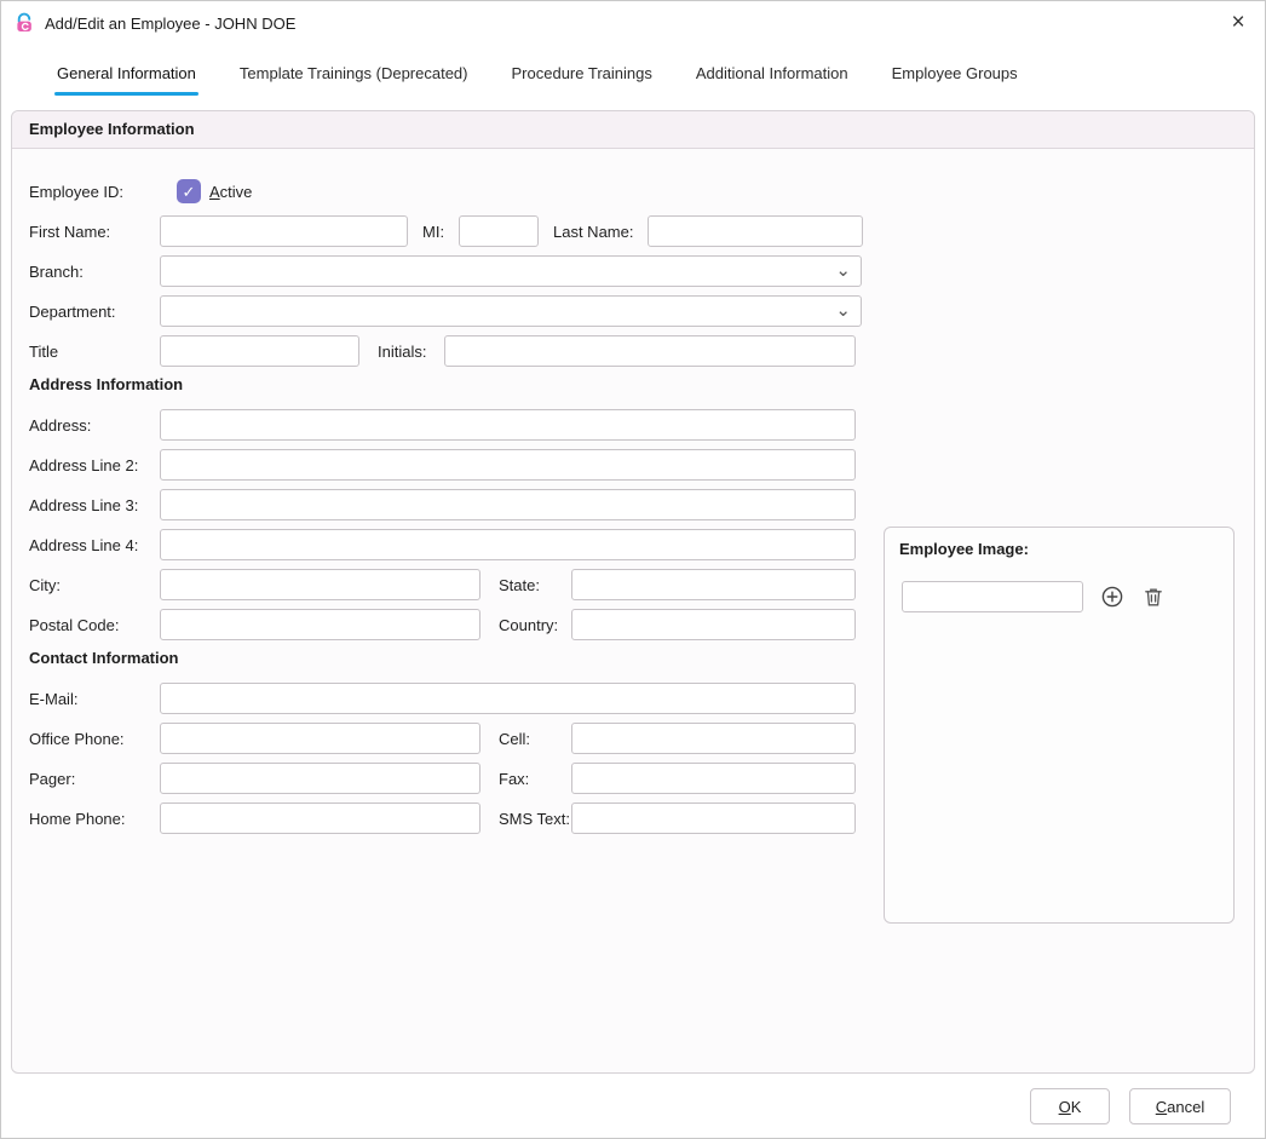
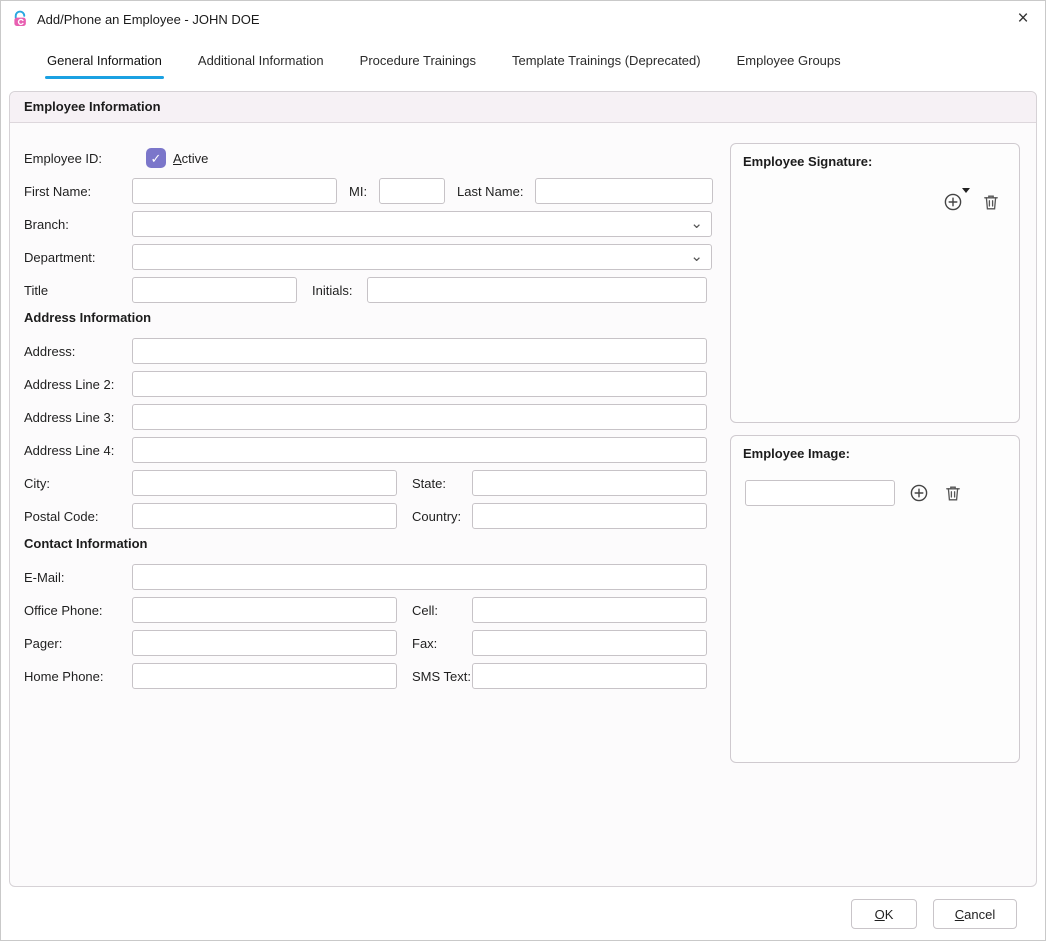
- Add/Edit an Employee - JOHN DOE
+ Add/Phone an Employee - JOHN DOE
  ×
  General Information
- Template Trainings (Deprecated)
+ Additional Information
  Procedure Trainings
- Additional Information
+ Template Trainings (Deprecated)
  Employee Groups
  Employee Information
  Employee ID:
  ✓
  Active
  First Name:
  MI:
  Last Name:
  Branch:
  ⌄
  Department:
  ⌄
  Title
  Initials:
  Address Information
  Address:
  Address Line 2:
  Address Line 3:
  Address Line 4:
  City:
  State:
  Postal Code:
  Country:
  Contact Information
  E-Mail:
  Office Phone:
  Cell:
  Pager:
  Fax:
  Home Phone:
  SMS Text:
+ Employee Signature:
  Employee Image:
  OK
  Cancel
